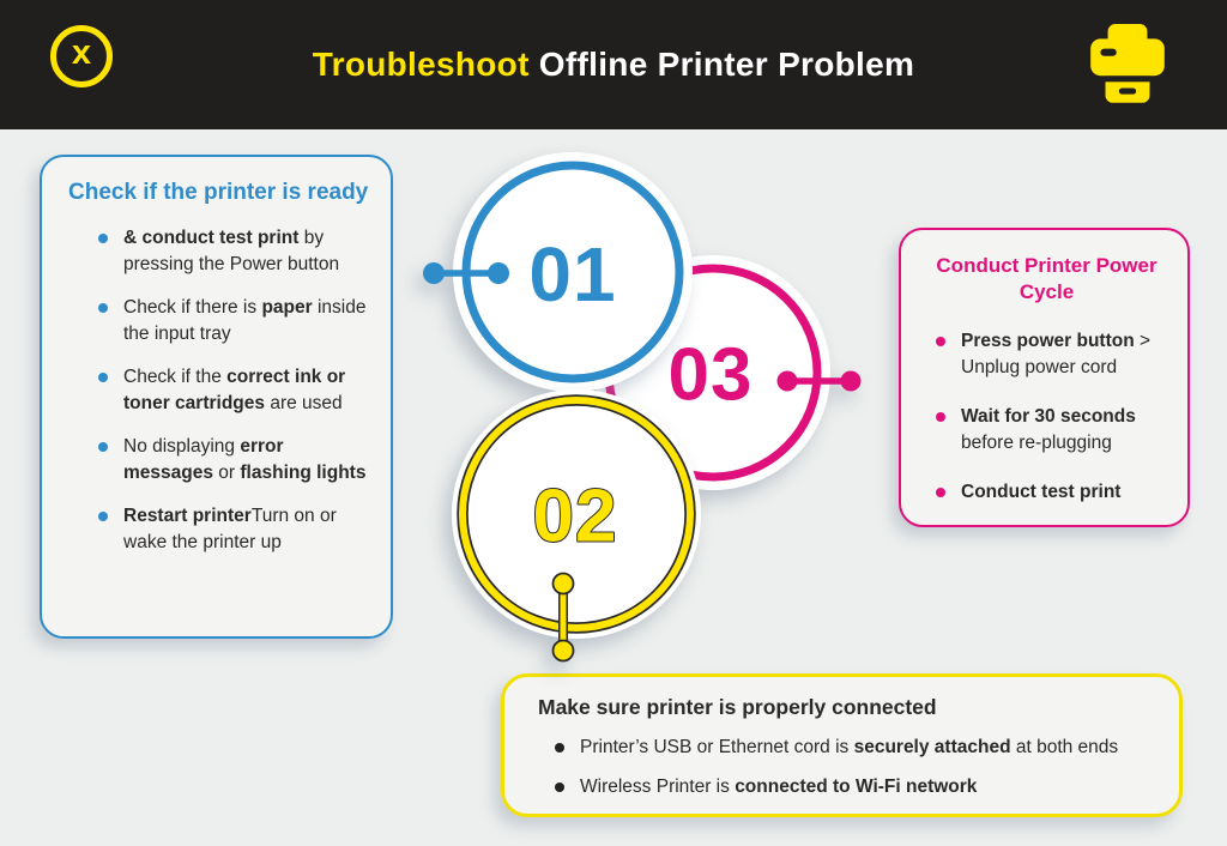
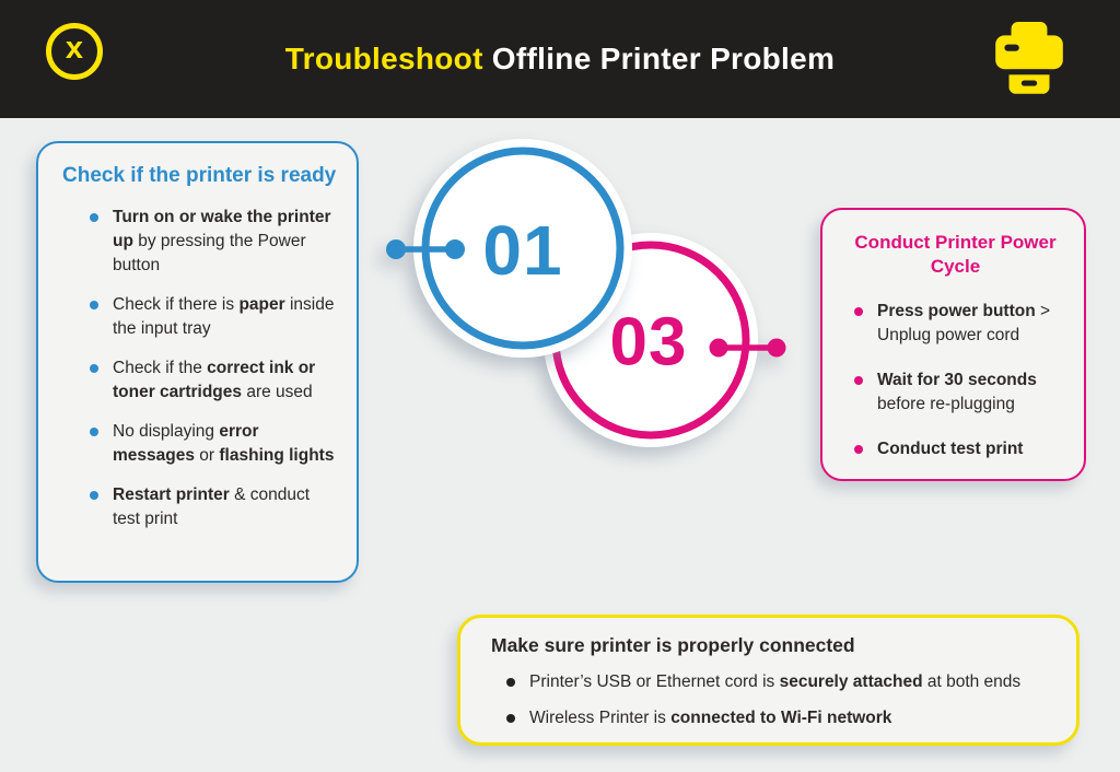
  x
  Troubleshoot Offline Printer Problem
  Check if the printer is ready
- & conduct test print by pressing the Power button
+ Turn on or wake the printer up by pressing the Power button
  Check if there is paper inside the input tray
  Check if the correct ink or toner cartridges are used
  No displaying error messages or flashing lights
- Restart printerTurn on or wake the printer up
+ Restart printer & conduct test print
  Conduct Printer Power Cycle
  Press power button > Unplug power cord
  Wait for 30 seconds before re-plugging
  Conduct test print
  Make sure printer is properly connected
  Printer’s USB or Ethernet cord is securely attached at both ends
  Wireless Printer is connected to Wi-Fi network
  03
  01
- 02
